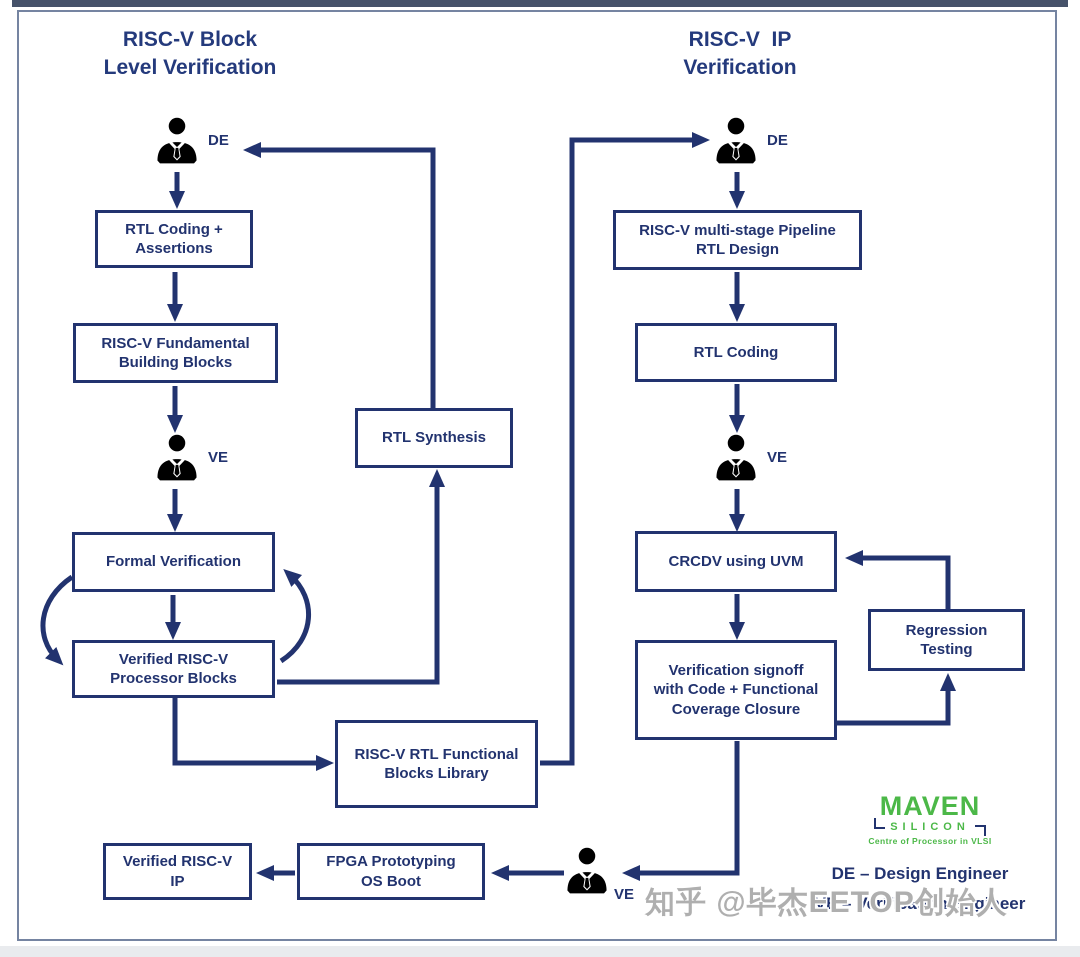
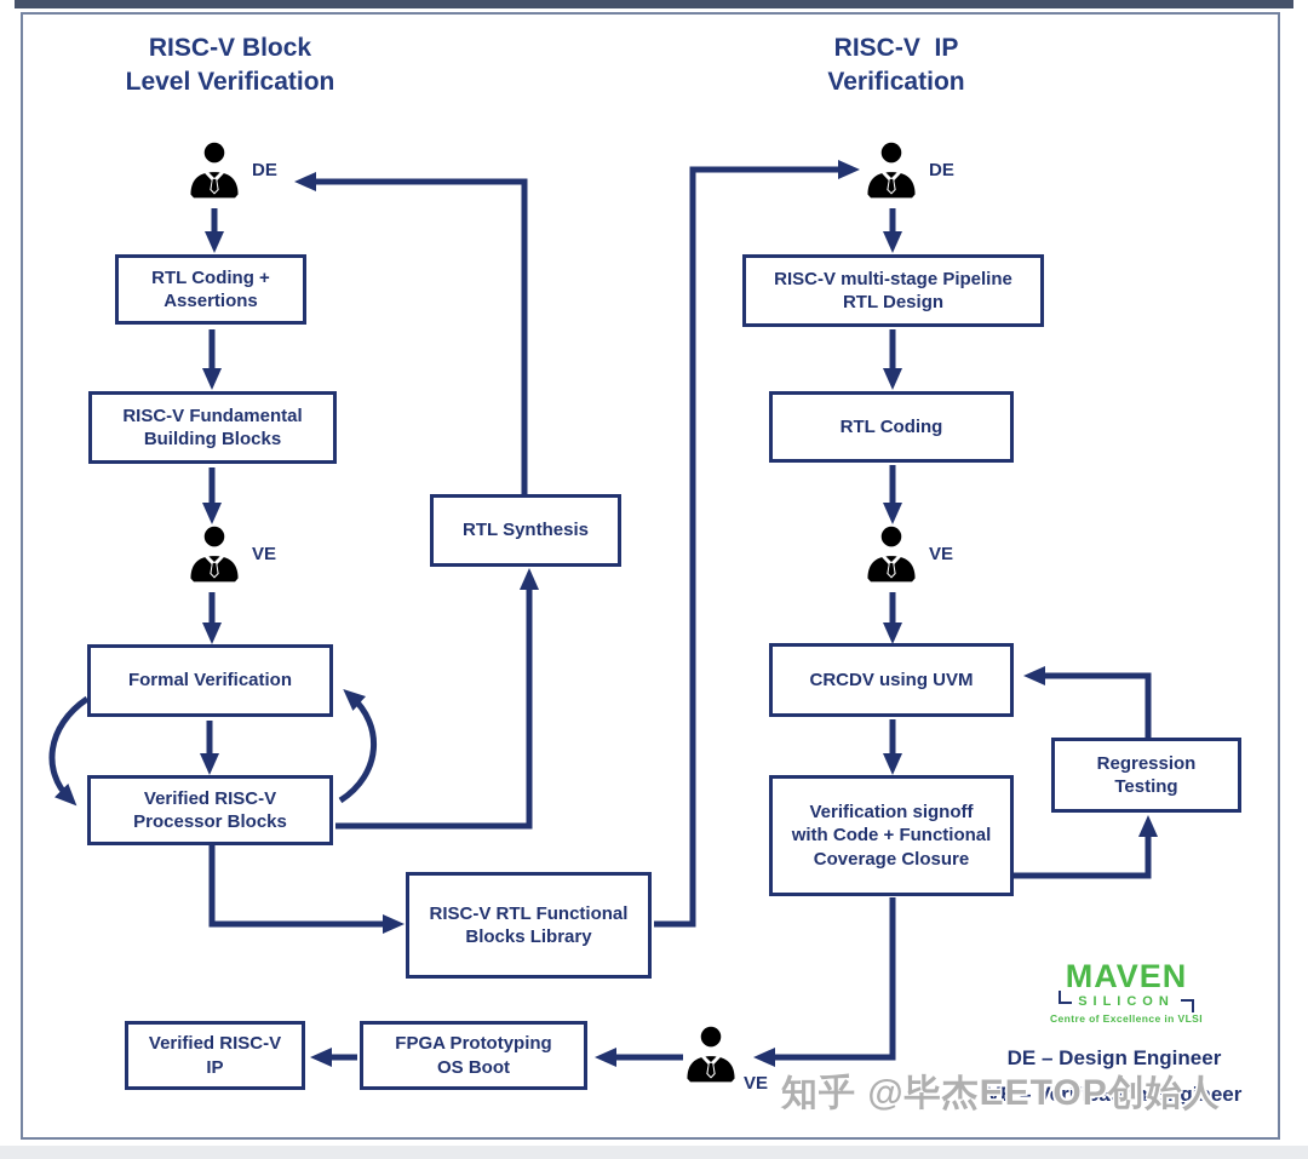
  RISC-V Block
  Level Verification
  RISC-V IP
  Verification
  DE
  VE
  DE
  VE
  VE
  RTL Coding +
  Assertions
  RISC-V Fundamental
  Building Blocks
  Formal Verification
  Verified RISC-V
  Processor Blocks
  RTL Synthesis
  RISC-V RTL Functional
  Blocks Library
  RISC-V multi-stage Pipeline
  RTL Design
  RTL Coding
  CRCDV using UVM
  Verification signoff
  with Code + Functional
  Coverage Closure
  Regression
  Testing
  Verified RISC-V
  IP
  FPGA Prototyping
  OS Boot
  MAVEN
  SILICON
- Centre of Processor in VLSI
+ Centre of Excellence in VLSI
  DE – Design Engineer
  VE – Verification Engineer
  知乎 @毕杰EETOP创始人
